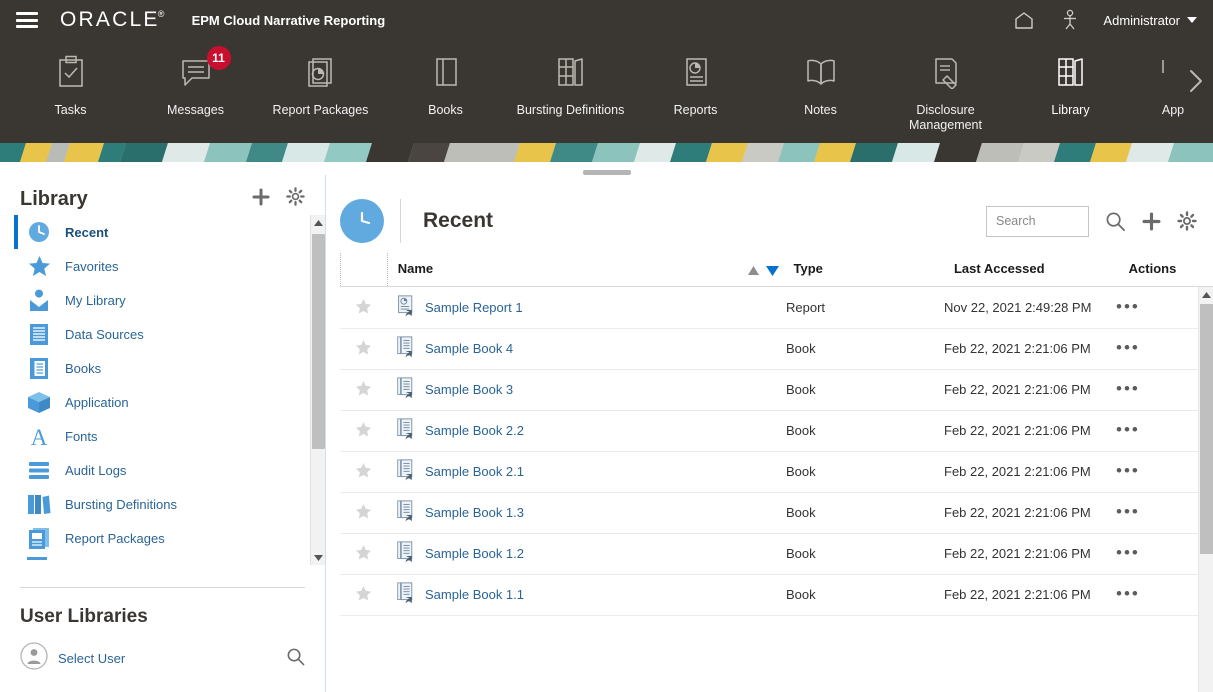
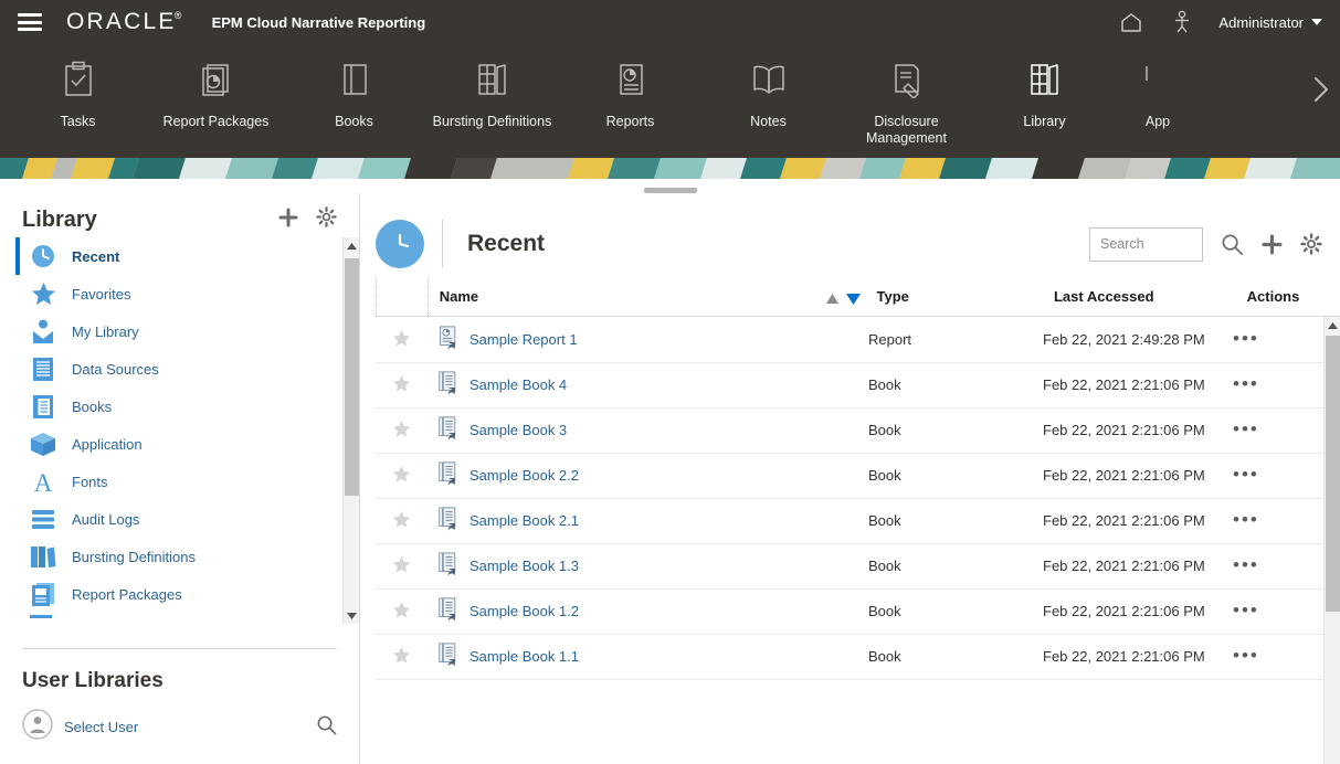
  ORACLE
  ®
  EPM Cloud Narrative Reporting
  Administrator
  Tasks
- 11
- Messages
  Report Packages
  Books
  Bursting Definitions
  Reports
  Notes
  Disclosure Management
  Library
  App
  Library
  Recent
  Favorites
  My Library
  Data Sources
  Books
  Application
  A
  Fonts
  Audit Logs
  Bursting Definitions
  Report Packages
  User Libraries
  Select User
  Recent
  Search
  	Name	Type	Last Accessed	Actions
- 	Sample Report 1	Report	Nov 22, 2021 2:49:28 PM	•••
+ 	Sample Report 1	Report	Feb 22, 2021 2:49:28 PM	•••
  	Sample Book 4	Book	Feb 22, 2021 2:21:06 PM	•••
  	Sample Book 3	Book	Feb 22, 2021 2:21:06 PM	•••
  	Sample Book 2.2	Book	Feb 22, 2021 2:21:06 PM	•••
  	Sample Book 2.1	Book	Feb 22, 2021 2:21:06 PM	•••
  	Sample Book 1.3	Book	Feb 22, 2021 2:21:06 PM	•••
  	Sample Book 1.2	Book	Feb 22, 2021 2:21:06 PM	•••
  	Sample Book 1.1	Book	Feb 22, 2021 2:21:06 PM	•••
